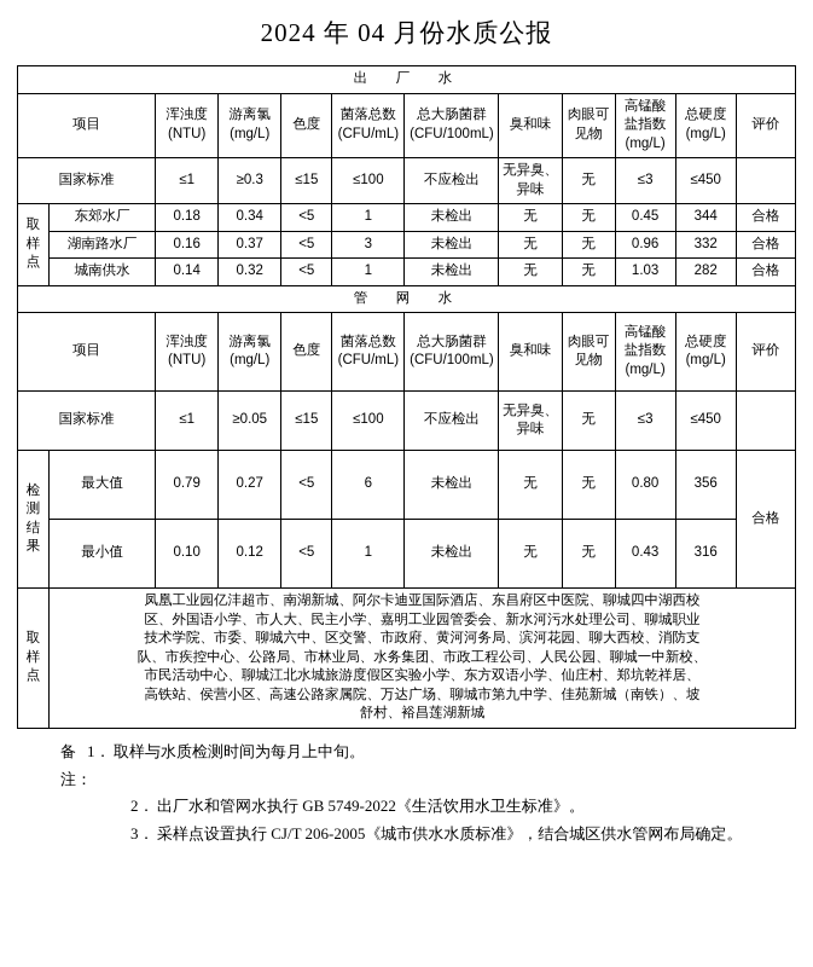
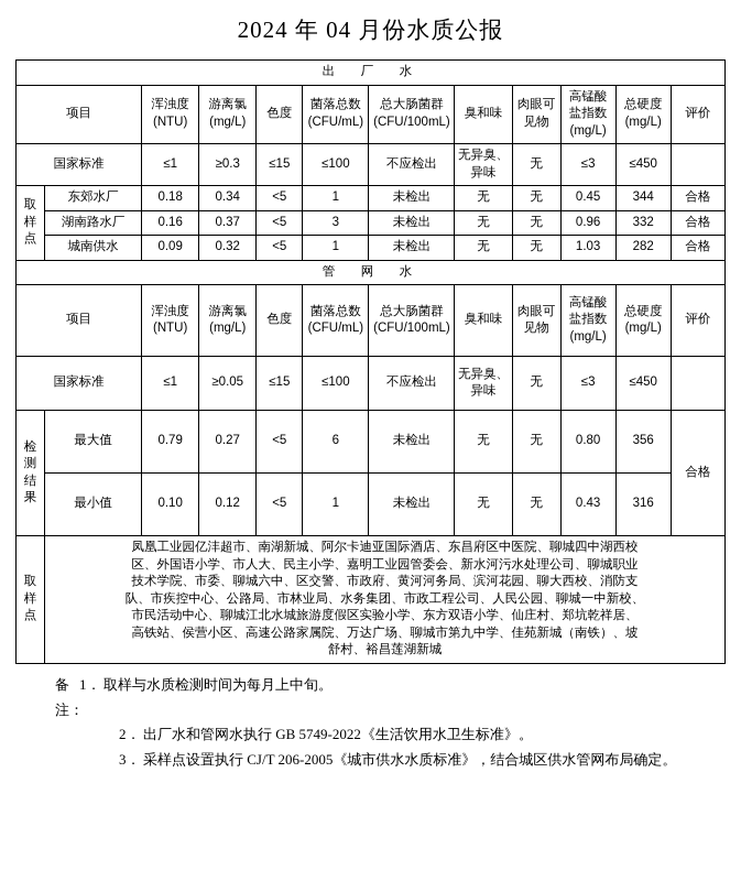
  2024 年 04 月份水质公报
  出 厂 水
  项目	浑浊度 (NTU)	游离氯 (mg/L)	色度	菌落总数 (CFU/mL)	总大肠菌群 (CFU/100mL)	臭和味	肉眼可 见物	高锰酸 盐指数 (mg/L)	总硬度 (mg/L)	评价
  国家标准	≤1	≥0.3	≤15	≤100	不应检出	无异臭、异味	无	≤3	≤450
  取 样 点	东郊水厂	0.18	0.34	<5	1	未检出	无	无	0.45	344	合格
  湖南路水厂	0.16	0.37	<5	3	未检出	无	无	0.96	332	合格
- 城南供水	0.14	0.32	<5	1	未检出	无	无	1.03	282	合格
+ 城南供水	0.09	0.32	<5	1	未检出	无	无	1.03	282	合格
  管 网 水
  项目	浑浊度 (NTU)	游离氯 (mg/L)	色度	菌落总数 (CFU/mL)	总大肠菌群 (CFU/100mL)	臭和味	肉眼可 见物	高锰酸 盐指数 (mg/L)	总硬度 (mg/L)	评价
  国家标准	≤1	≥0.05	≤15	≤100	不应检出	无异臭、异味	无	≤3	≤450
  检 测 结 果	最大值	0.79	0.27	<5	6	未检出	无	无	0.80	356	合格
  最小值	0.10	0.12	<5	1	未检出	无	无	0.43	316
  取 样 点	凤凰工业园亿沣超市、南湖新城、阿尔卡迪亚国际酒店、东昌府区中医院、聊城四中湖西校 区、外国语小学、市人大、民主小学、嘉明工业园管委会、新水河污水处理公司、聊城职业 技术学院、市委、聊城六中、区交警、市政府、黄河河务局、滨河花园、聊大西校、消防支 队、市疾控中心、公路局、市林业局、水务集团、市政工程公司、人民公园、聊城一中新校、 市民活动中心、聊城江北水城旅游度假区实验小学、东方双语小学、仙庄村、郑坑乾祥居、 高铁站、侯营小区、高速公路家属院、万达广场、聊城市第九中学、佳苑新城（南铁）、坡 舒村、裕昌莲湖新城
  备注：
  1．
  取样与水质检测时间为每月上中旬。
  2．
  出厂水和管网水执行 GB 5749-2022《生活饮用水卫生标准》。
  3．
  采样点设置执行 CJ/T 206-2005《城市供水水质标准》，结合城区供水管网布局确定。
